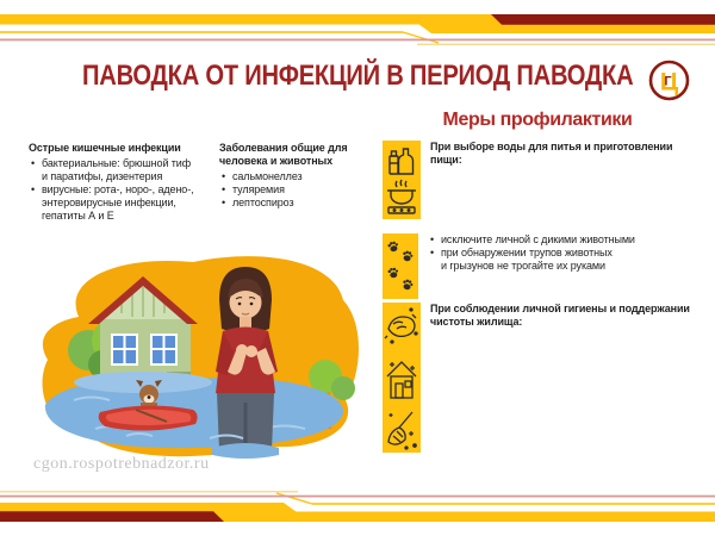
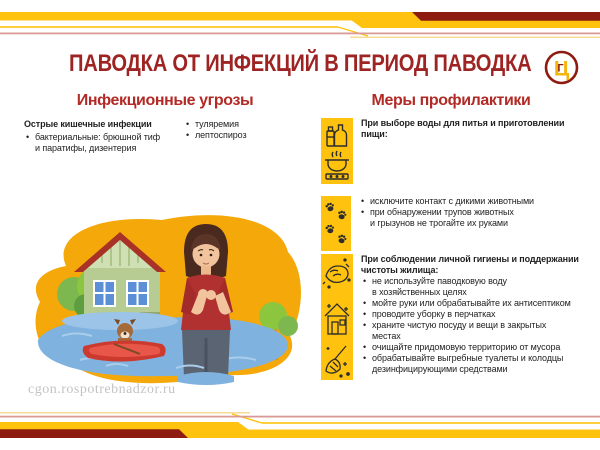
  ПАВОДКА ОТ ИНФЕКЦИЙ В ПЕРИОД ПАВОДКА
  Ц
  Г
+ Инфекционные угрозы
  Меры профилактики
  Острые кишечные инфекции
  бактериальные: брюшной тиф
  и паратифы, дизентерия
- вирусные: рота-, норо-, адено-,
- энтеровирусные инфекции,
- гепатиты А и Е
- Заболевания общие для
- человека и животных
- сальмонеллез
  туляремия
  лептоспироз
  cgon.rospotrebnadzor.ru
  При выборе воды для питья и приготовлении
  пищи:
- исключите личной с дикими животными
+ исключите контакт с дикими животными
  при обнаружении трупов животных
  и грызунов не трогайте их руками
  При соблюдении личной гигиены и поддержании
  чистоты жилища:
+ не используйте паводковую воду
+ в хозяйственных целях
+ мойте руки или обрабатывайте их антисептиком
+ проводите уборку в перчатках
+ храните чистую посуду и вещи в закрытых
+ местах
+ очищайте придомовую территорию от мусора
+ обрабатывайте выгребные туалеты и колодцы
+ дезинфицирующими средствами
